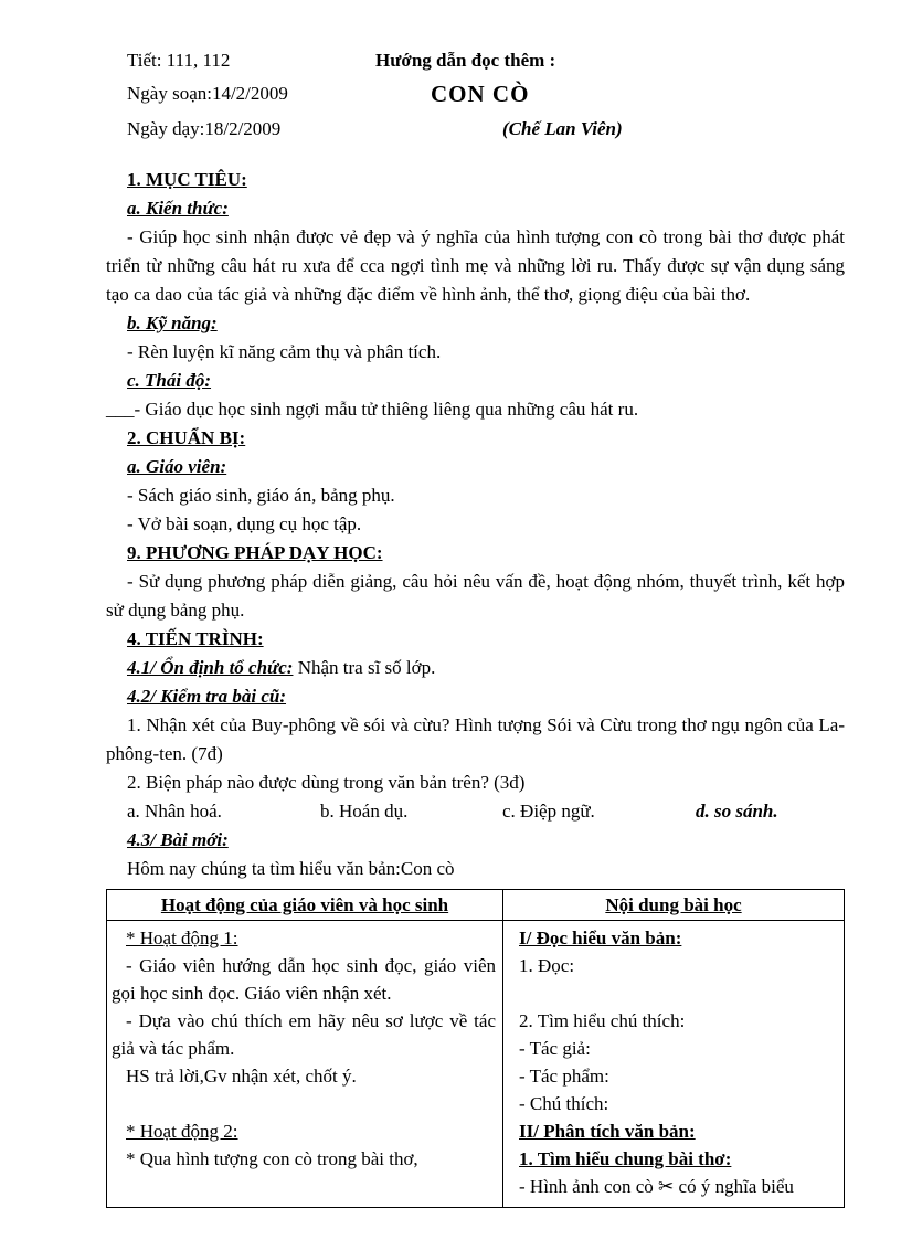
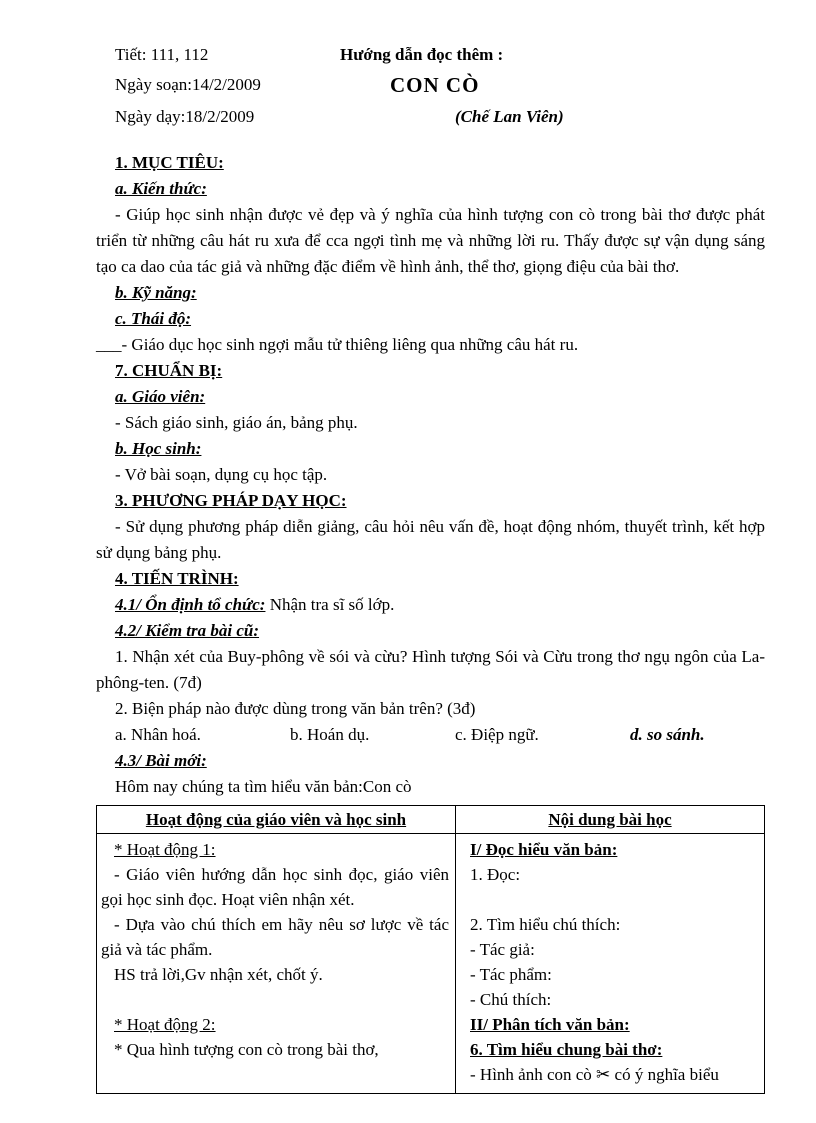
  Tiết: 111, 112
  Hướng dẫn đọc thêm :
  Ngày soạn:14/2/2009
  CON CÒ
  Ngày dạy:18/2/2009
  (Chế Lan Viên)
  1. MỤC TIÊU:
  a. Kiến thức:
  - Giúp học sinh nhận được vẻ đẹp và ý nghĩa của hình tượng con cò trong bài thơ được phát triển từ những câu hát ru xưa để cca ngợi tình mẹ và những lời ru. Thấy được sự vận dụng sáng tạo ca dao của tác giả và những đặc điểm về hình ảnh, thể thơ, giọng điệu của bài thơ.
  b. Kỹ năng:
- - Rèn luyện kĩ năng cảm thụ và phân tích.
  c. Thái độ:
  ___- Giáo dục học sinh ngợi mẫu tử thiêng liêng qua những câu hát ru.
- 2. CHUẨN BỊ:
+ 7. CHUẨN BỊ:
  a. Giáo viên:
  - Sách giáo sinh, giáo án, bảng phụ.
+ b. Học sinh:
  - Vở bài soạn, dụng cụ học tập.
- 9. PHƯƠNG PHÁP DẠY HỌC:
+ 3. PHƯƠNG PHÁP DẠY HỌC:
  - Sử dụng phương pháp diễn giảng, câu hỏi nêu vấn đề, hoạt động nhóm, thuyết trình, kết hợp sử dụng bảng phụ.
  4. TIẾN TRÌNH:
  4.1/ Ổn định tổ chức: Nhận tra sĩ số lớp.
  4.2/ Kiểm tra bài cũ:
  1. Nhận xét của Buy-phông về sói và cừu? Hình tượng Sói và Cừu trong thơ ngụ ngôn của La-phông-ten. (7đ)
  2. Biện pháp nào được dùng trong văn bản trên? (3đ)
  a. Nhân hoá.
  b. Hoán dụ.
  c. Điệp ngữ.
  d. so sánh.
  4.3/ Bài mới:
  Hôm nay chúng ta tìm hiểu văn bản:Con cò
  Hoạt động của giáo viên và học sinh
  Nội dung bài học
  * Hoạt động 1:
- - Giáo viên hướng dẫn học sinh đọc, giáo viên gọi học sinh đọc. Giáo viên nhận xét.
+ - Giáo viên hướng dẫn học sinh đọc, giáo viên gọi học sinh đọc. Hoạt viên nhận xét.
  - Dựa vào chú thích em hãy nêu sơ lược về tác giả và tác phẩm.
  HS trả lời,Gv nhận xét, chốt ý.
  * Hoạt động 2:
  * Qua hình tượng con cò trong bài thơ,
  I/ Đọc hiểu văn bản:
  1. Đọc:
  2. Tìm hiểu chú thích:
  - Tác giả:
  - Tác phẩm:
  - Chú thích:
  II/ Phân tích văn bản:
- 1. Tìm hiểu chung bài thơ:
+ 6. Tìm hiểu chung bài thơ:
  - Hình ảnh con cò ✂ có ý nghĩa biểu
